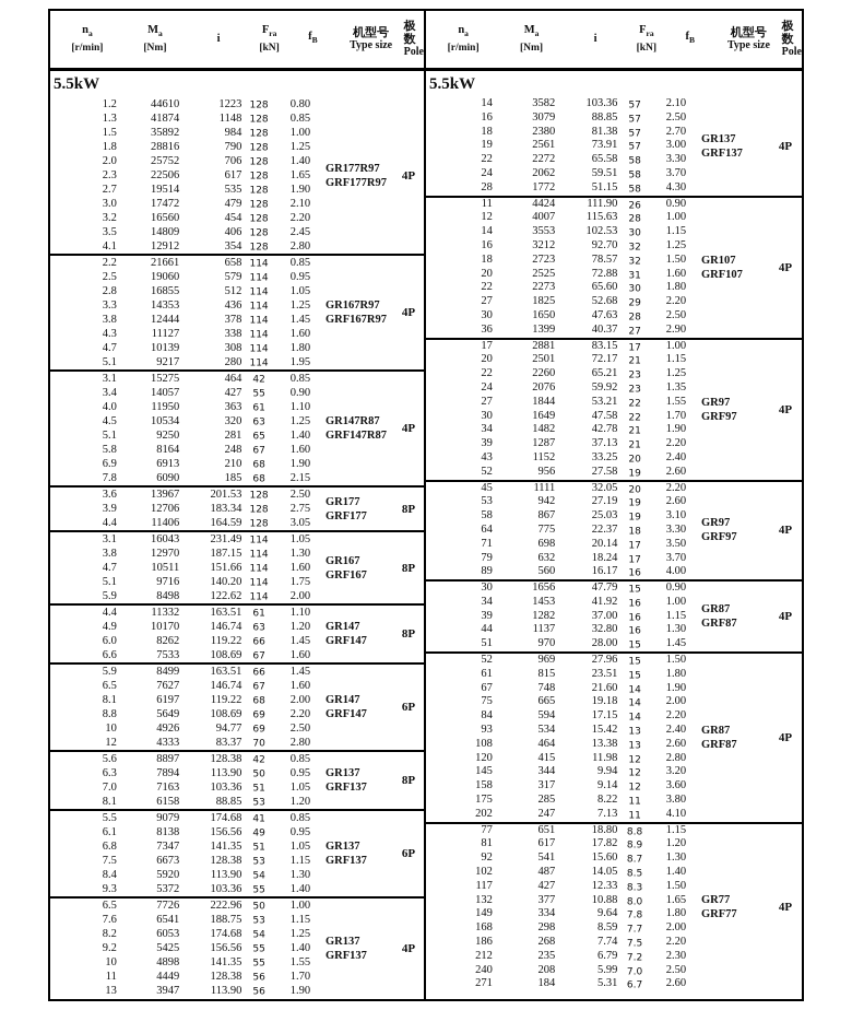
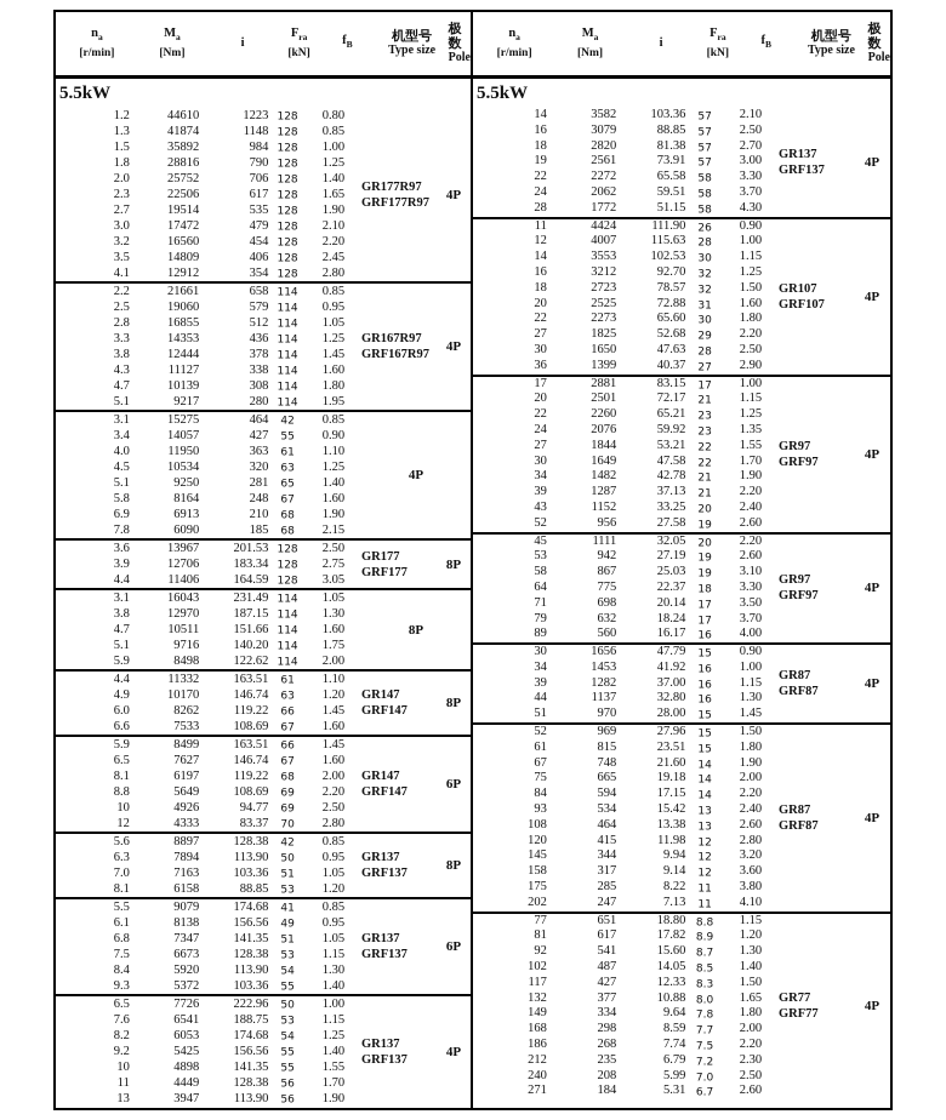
  na
  [r/min]
  Ma
  [Nm]
  i
  Fra
  [kN]
  fB
  机型号
  Type size
  极数
  Pole
  5.5kW
  1.2
  44610
  1223
  128
  0.80
  1.3
  41874
  1148
  128
  0.85
  1.5
  35892
  984
  128
  1.00
  1.8
  28816
  790
  128
  1.25
  2.0
  25752
  706
  128
  1.40
  2.3
  22506
  617
  128
  1.65
  2.7
  19514
  535
  128
  1.90
  3.0
  17472
  479
  128
  2.10
  3.2
  16560
  454
  128
  2.20
  3.5
  14809
  406
  128
  2.45
  4.1
  12912
  354
  128
  2.80
  GR177R97
  GRF177R97
  4P
  2.2
  21661
  658
  114
  0.85
  2.5
  19060
  579
  114
  0.95
  2.8
  16855
  512
  114
  1.05
  3.3
  14353
  436
  114
  1.25
  3.8
  12444
  378
  114
  1.45
  4.3
  11127
  338
  114
  1.60
  4.7
  10139
  308
  114
  1.80
  5.1
  9217
  280
  114
  1.95
  GR167R97
  GRF167R97
  4P
  3.1
  15275
  464
  42
  0.85
  3.4
  14057
  427
  55
  0.90
  4.0
  11950
  363
  61
  1.10
  4.5
  10534
  320
  63
  1.25
  5.1
  9250
  281
  65
  1.40
  5.8
  8164
  248
  67
  1.60
  6.9
  6913
  210
  68
  1.90
  7.8
  6090
  185
  68
  2.15
- GR147R87
- GRF147R87
  4P
  3.6
  13967
  201.53
  128
  2.50
  3.9
  12706
  183.34
  128
  2.75
  4.4
  11406
  164.59
  128
  3.05
  GR177
  GRF177
  8P
  3.1
  16043
  231.49
  114
  1.05
  3.8
  12970
  187.15
  114
  1.30
  4.7
  10511
  151.66
  114
  1.60
  5.1
  9716
  140.20
  114
  1.75
  5.9
  8498
  122.62
  114
  2.00
- GR167
- GRF167
  8P
  4.4
  11332
  163.51
  61
  1.10
  4.9
  10170
  146.74
  63
  1.20
  6.0
  8262
  119.22
  66
  1.45
  6.6
  7533
  108.69
  67
  1.60
  GR147
  GRF147
  8P
  5.9
  8499
  163.51
  66
  1.45
  6.5
  7627
  146.74
  67
  1.60
  8.1
  6197
  119.22
  68
  2.00
  8.8
  5649
  108.69
  69
  2.20
  10
  4926
  94.77
  69
  2.50
  12
  4333
  83.37
  70
  2.80
  GR147
  GRF147
  6P
  5.6
  8897
  128.38
  42
  0.85
  6.3
  7894
  113.90
  50
  0.95
  7.0
  7163
  103.36
  51
  1.05
  8.1
  6158
  88.85
  53
  1.20
  GR137
  GRF137
  8P
  5.5
  9079
  174.68
  41
  0.85
  6.1
  8138
  156.56
  49
  0.95
  6.8
  7347
  141.35
  51
  1.05
  7.5
  6673
  128.38
  53
  1.15
  8.4
  5920
  113.90
  54
  1.30
  9.3
  5372
  103.36
  55
  1.40
  GR137
  GRF137
  6P
  6.5
  7726
  222.96
  50
  1.00
  7.6
  6541
  188.75
  53
  1.15
  8.2
  6053
  174.68
  54
  1.25
  9.2
  5425
  156.56
  55
  1.40
  10
  4898
  141.35
  55
  1.55
  11
  4449
  128.38
  56
  1.70
  13
  3947
  113.90
  56
  1.90
  GR137
  GRF137
  4P
  na
  [r/min]
  Ma
  [Nm]
  i
  Fra
  [kN]
  fB
  机型号
  Type size
  极数
  Pole
  5.5kW
  14
  3582
  103.36
  57
  2.10
  16
  3079
  88.85
  57
  2.50
  18
- 2380
+ 2820
  81.38
  57
  2.70
  19
  2561
  73.91
  57
  3.00
  22
  2272
  65.58
  58
  3.30
  24
  2062
  59.51
  58
  3.70
  28
  1772
  51.15
  58
  4.30
  GR137
  GRF137
  4P
  11
  4424
  111.90
  26
  0.90
  12
  4007
  115.63
  28
  1.00
  14
  3553
  102.53
  30
  1.15
  16
  3212
  92.70
  32
  1.25
  18
  2723
  78.57
  32
  1.50
  20
  2525
  72.88
  31
  1.60
  22
  2273
  65.60
  30
  1.80
  27
  1825
  52.68
  29
  2.20
  30
  1650
  47.63
  28
  2.50
  36
  1399
  40.37
  27
  2.90
  GR107
  GRF107
  4P
  17
  2881
  83.15
  17
  1.00
  20
  2501
  72.17
  21
  1.15
  22
  2260
  65.21
  23
  1.25
  24
  2076
  59.92
  23
  1.35
  27
  1844
  53.21
  22
  1.55
  30
  1649
  47.58
  22
  1.70
  34
  1482
  42.78
  21
  1.90
  39
  1287
  37.13
  21
  2.20
  43
  1152
  33.25
  20
  2.40
  52
  956
  27.58
  19
  2.60
  GR97
  GRF97
  4P
  45
  1111
  32.05
  20
  2.20
  53
  942
  27.19
  19
  2.60
  58
  867
  25.03
  19
  3.10
  64
  775
  22.37
  18
  3.30
  71
  698
  20.14
  17
  3.50
  79
  632
  18.24
  17
  3.70
  89
  560
  16.17
  16
  4.00
  GR97
  GRF97
  4P
  30
  1656
  47.79
  15
  0.90
  34
  1453
  41.92
  16
  1.00
  39
  1282
  37.00
  16
  1.15
  44
  1137
  32.80
  16
  1.30
  51
  970
  28.00
  15
  1.45
  GR87
  GRF87
  4P
  52
  969
  27.96
  15
  1.50
  61
  815
  23.51
  15
  1.80
  67
  748
  21.60
  14
  1.90
  75
  665
  19.18
  14
  2.00
  84
  594
  17.15
  14
  2.20
  93
  534
  15.42
  13
  2.40
  108
  464
  13.38
  13
  2.60
  120
  415
  11.98
  12
  2.80
  145
  344
  9.94
  12
  3.20
  158
  317
  9.14
  12
  3.60
  175
  285
  8.22
  11
  3.80
  202
  247
  7.13
  11
  4.10
  GR87
  GRF87
  4P
  77
  651
  18.80
  8.8
  1.15
  81
  617
  17.82
  8.9
  1.20
  92
  541
  15.60
  8.7
  1.30
  102
  487
  14.05
  8.5
  1.40
  117
  427
  12.33
  8.3
  1.50
  132
  377
  10.88
  8.0
  1.65
  149
  334
  9.64
  7.8
  1.80
  168
  298
  8.59
  7.7
  2.00
  186
  268
  7.74
  7.5
  2.20
  212
  235
  6.79
  7.2
  2.30
  240
  208
  5.99
  7.0
  2.50
  271
  184
  5.31
  6.7
  2.60
  GR77
  GRF77
  4P
